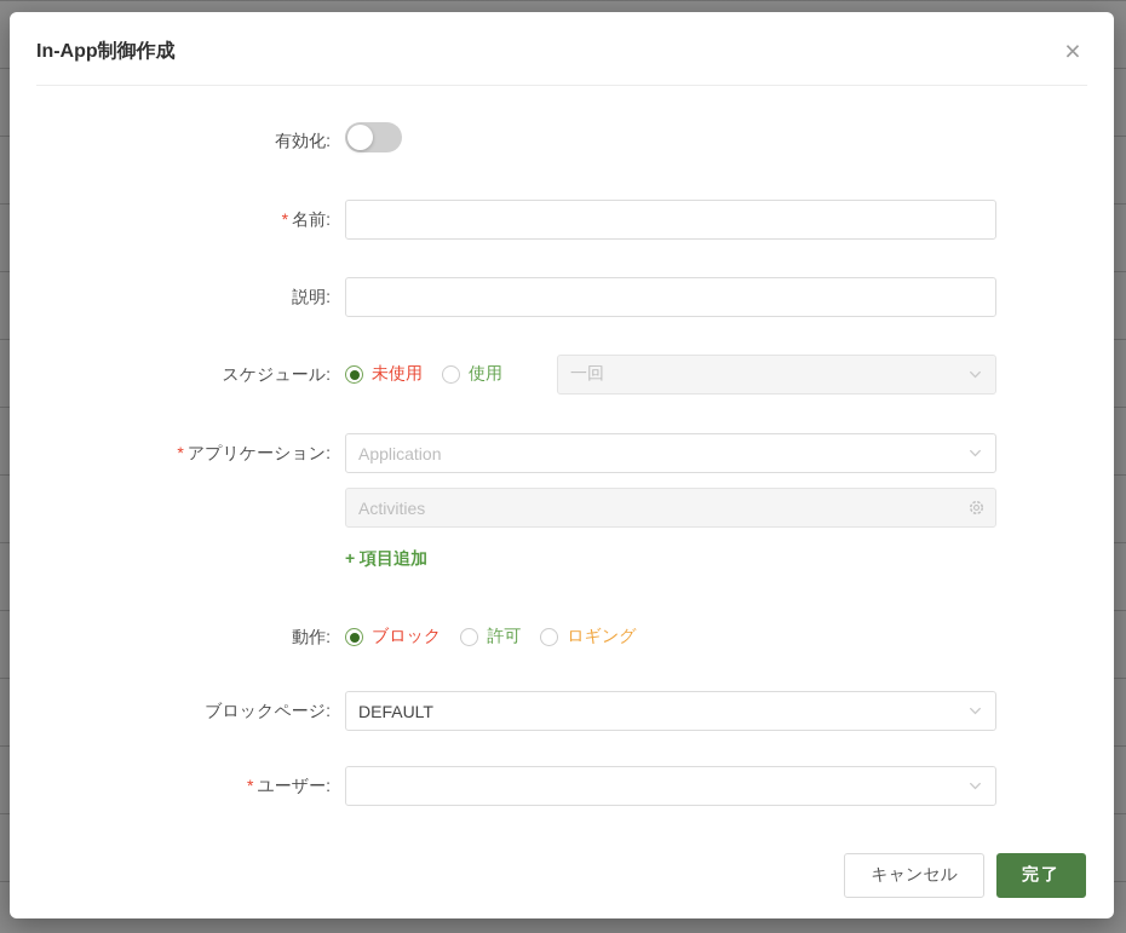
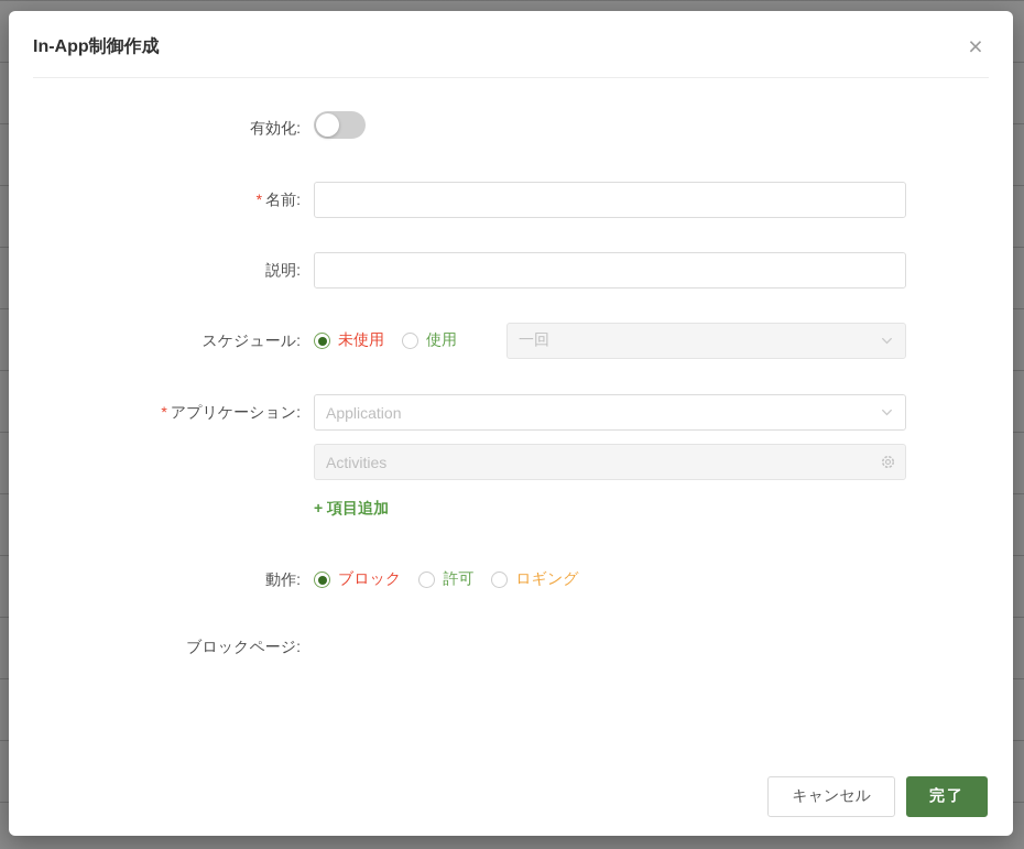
  In-App制御作成
  ×
  有効化:
  * 名前:
  説明:
  スケジュール:
  未使用
  使用
  一回
  * アプリケーション:
  Application
  Activities
  + 項目追加
  動作:
  ブロック
  許可
  ロギング
  ブロックページ:
- DEFAULT
- * ユーザー:
  キャンセル
  完了
